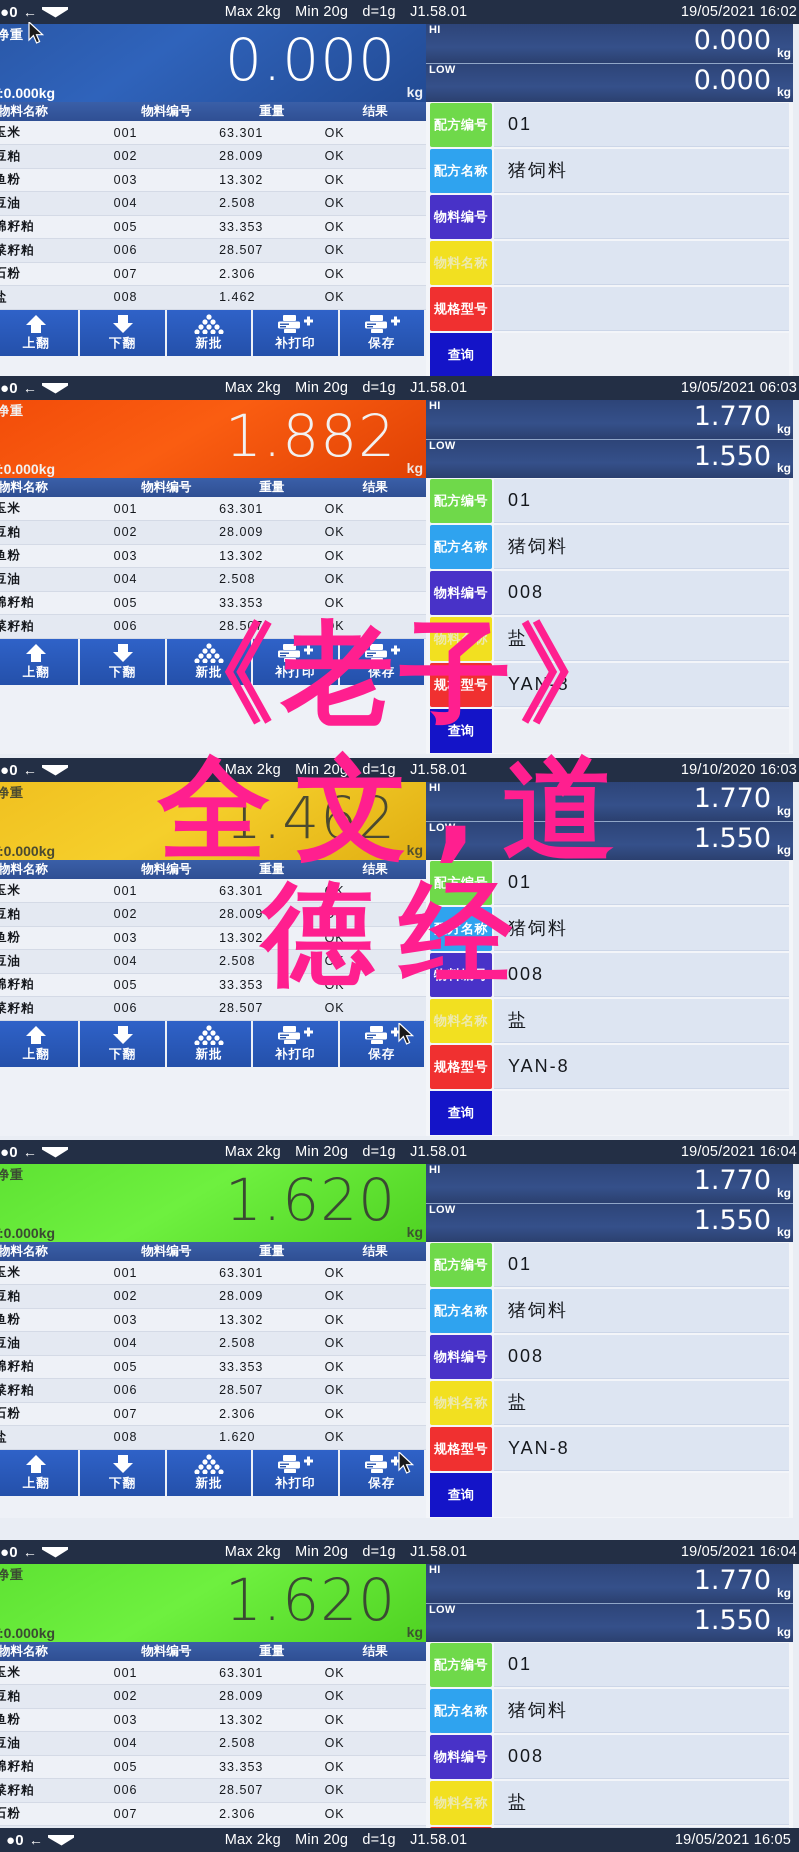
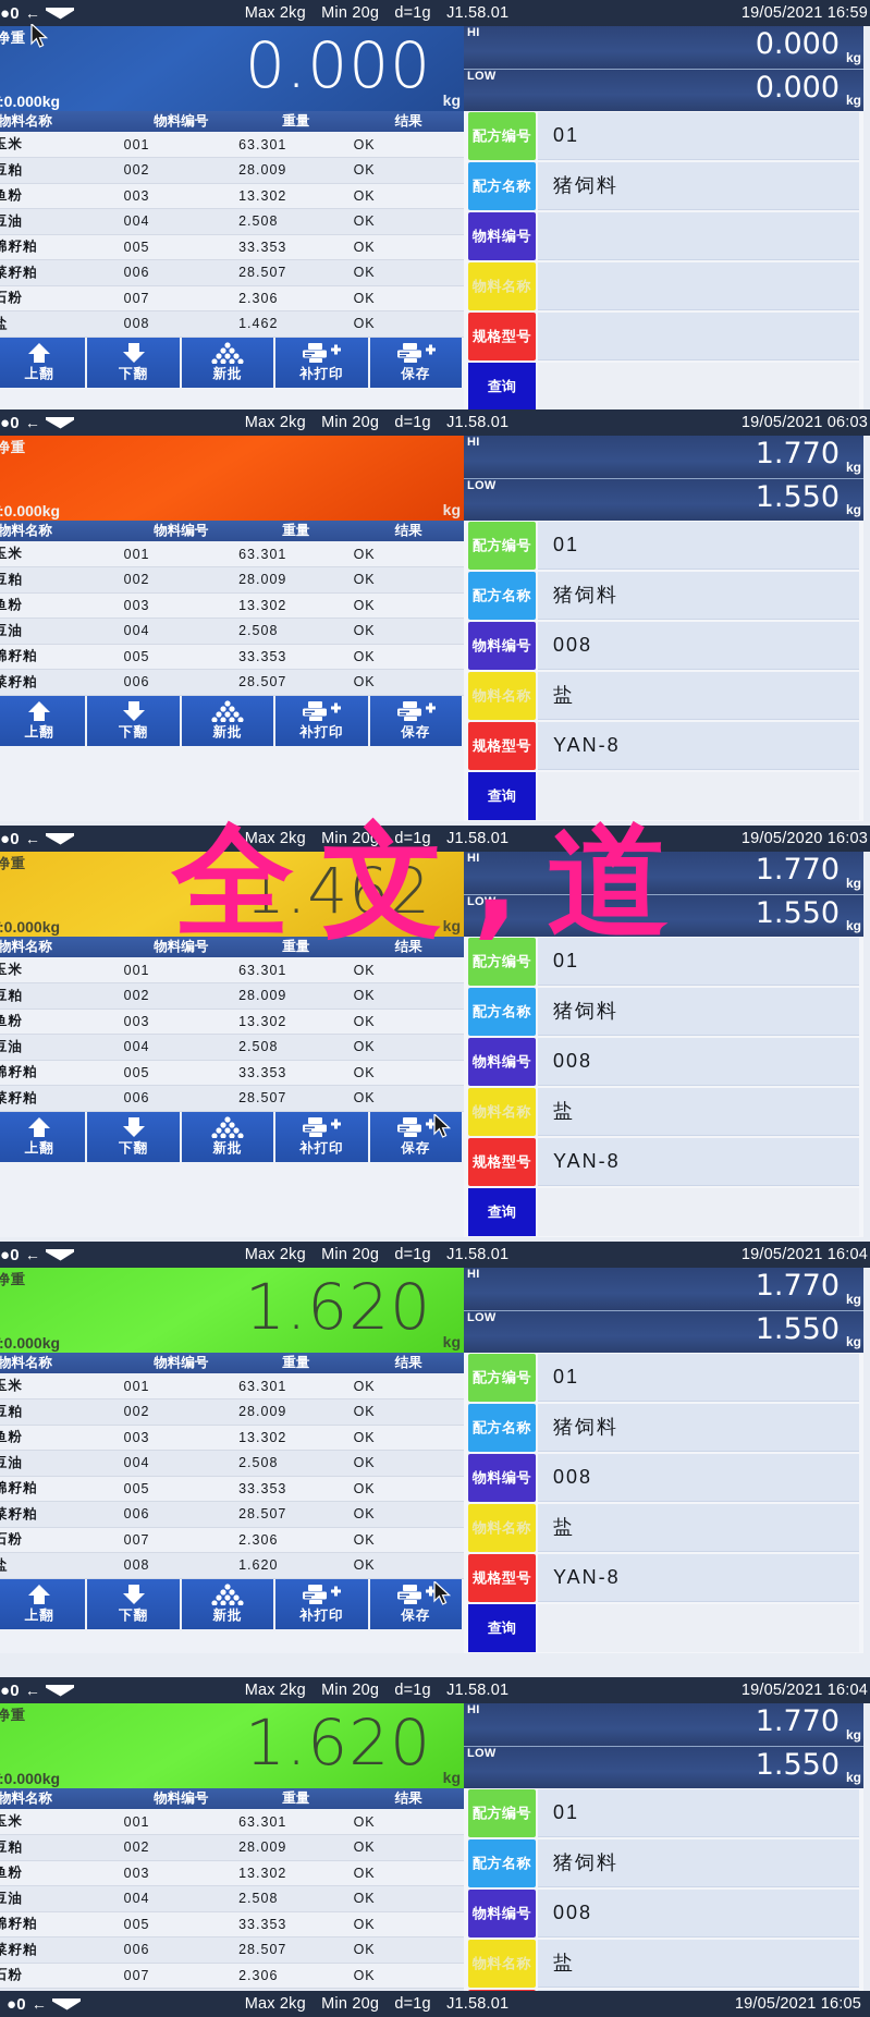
  ●0
  ←
  Max 2kg Min 20g d=1g J1.58.01
- 19/05/2021 16:02
+ 19/05/2021 16:59
  净重
  0.000
  kg
  :0.000kg
  HI
  0.000
  kg
  LOW
  0.000
  kg
  物料名称	物料编号	重量	结果
  玉米	001	63.301	OK
  豆粕	002	28.009	OK
  鱼粉	003	13.302	OK
  豆油	004	2.508	OK
  棉籽粕	005	33.353	OK
  菜籽粕	006	28.507	OK
  石粉	007	2.306	OK
  盐	008	1.462	OK
  上翻
  下翻
  新批
  补打印
  保存
  配方编号
  01
  配方名称
  猪饲料
  物料编号
  物料名称
  规格型号
  查询
  ●0
  ←
  Max 2kg Min 20g d=1g J1.58.01
  19/05/2021 06:03
  净重
- 1.882
  kg
  :0.000kg
  HI
  1.770
  kg
  LOW
  1.550
  kg
  物料名称	物料编号	重量	结果
  玉米	001	63.301	OK
  豆粕	002	28.009	OK
  鱼粉	003	13.302	OK
  豆油	004	2.508	OK
  棉籽粕	005	33.353	OK
  菜籽粕	006	28.507	OK
  上翻
  下翻
  新批
  补打印
  保存
  配方编号
  01
  配方名称
  猪饲料
  物料编号
  008
  物料名称
  盐
  规格型号
  YAN-8
  查询
  ●0
  ←
  Max 2kg Min 20g d=1g J1.58.01
- 19/10/2020 16:03
+ 19/05/2020 16:03
  净重
  1.462
  kg
  :0.000kg
  HI
  1.770
  kg
  LOW
  1.550
  kg
  物料名称	物料编号	重量	结果
  玉米	001	63.301	OK
  豆粕	002	28.009	OK
  鱼粉	003	13.302	OK
  豆油	004	2.508	OK
  棉籽粕	005	33.353	OK
  菜籽粕	006	28.507	OK
  上翻
  下翻
  新批
  补打印
  保存
  配方编号
  01
  配方名称
  猪饲料
  物料编号
  008
  物料名称
  盐
  规格型号
  YAN-8
  查询
  ●0
  ←
  Max 2kg Min 20g d=1g J1.58.01
  19/05/2021 16:04
  净重
  1.620
  kg
  :0.000kg
  HI
  1.770
  kg
  LOW
  1.550
  kg
  物料名称	物料编号	重量	结果
  玉米	001	63.301	OK
  豆粕	002	28.009	OK
  鱼粉	003	13.302	OK
  豆油	004	2.508	OK
  棉籽粕	005	33.353	OK
  菜籽粕	006	28.507	OK
  石粉	007	2.306	OK
  盐	008	1.620	OK
  上翻
  下翻
  新批
  补打印
  保存
  配方编号
  01
  配方名称
  猪饲料
  物料编号
  008
  物料名称
  盐
  规格型号
  YAN-8
  查询
  ●0
  ←
  Max 2kg Min 20g d=1g J1.58.01
  19/05/2021 16:04
  净重
  1.620
  kg
  :0.000kg
  HI
  1.770
  kg
  LOW
  1.550
  kg
  物料名称	物料编号	重量	结果
  玉米	001	63.301	OK
  豆粕	002	28.009	OK
  鱼粉	003	13.302	OK
  豆油	004	2.508	OK
  棉籽粕	005	33.353	OK
  菜籽粕	006	28.507	OK
  石粉	007	2.306	OK
  配方编号
  01
  配方名称
  猪饲料
  物料编号
  008
  物料名称
  盐
  ●0
  ←
  Max 2kg Min 20g d=1g J1.58.01
  19/05/2021 16:05
- 《老子》
  全文,道
- 德经
